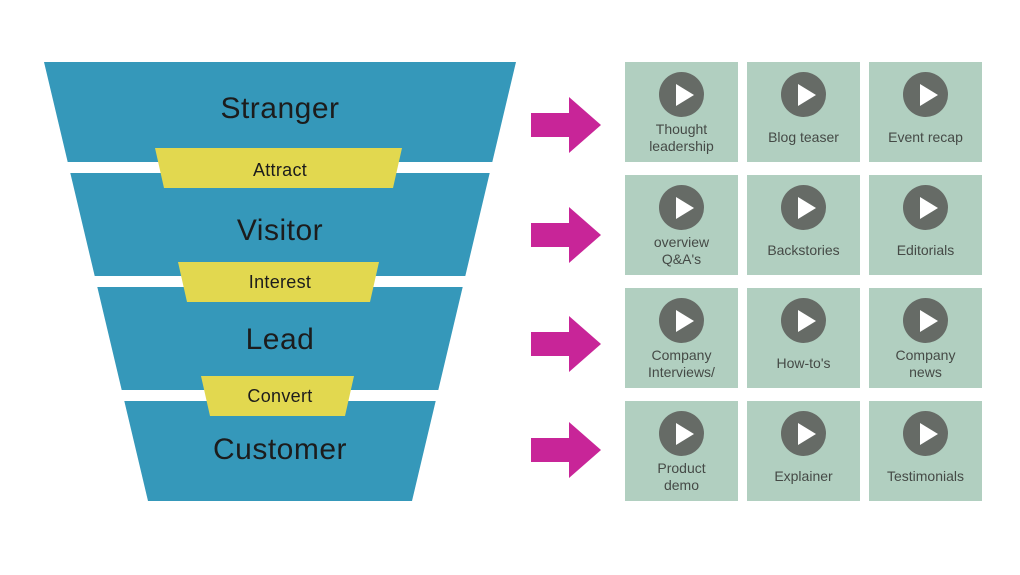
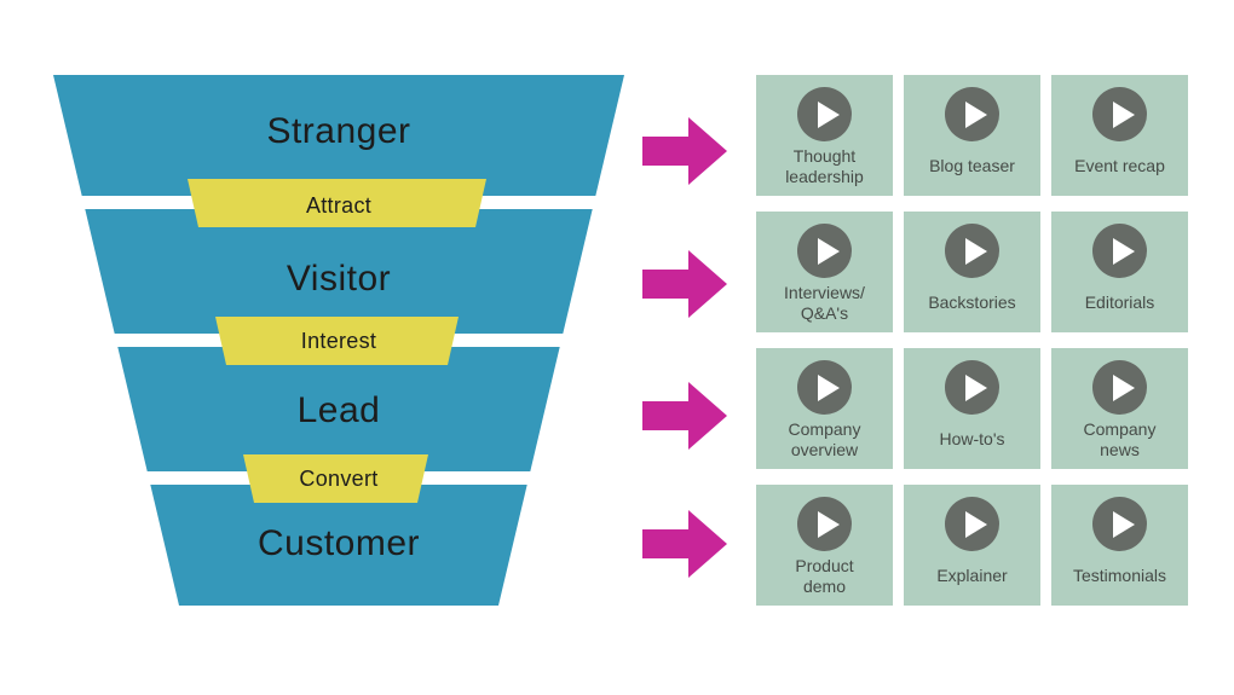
  Stranger
  Visitor
  Lead
  Customer
  Attract
  Interest
  Convert
  Thought
  leadership
  Blog teaser
  Event recap
- overview
+ Interviews/
  Q&A's
  Backstories
  Editorials
  Company
- Interviews/
+ overview
  How-to's
  Company
  news
  Product
  demo
  Explainer
  Testimonials
